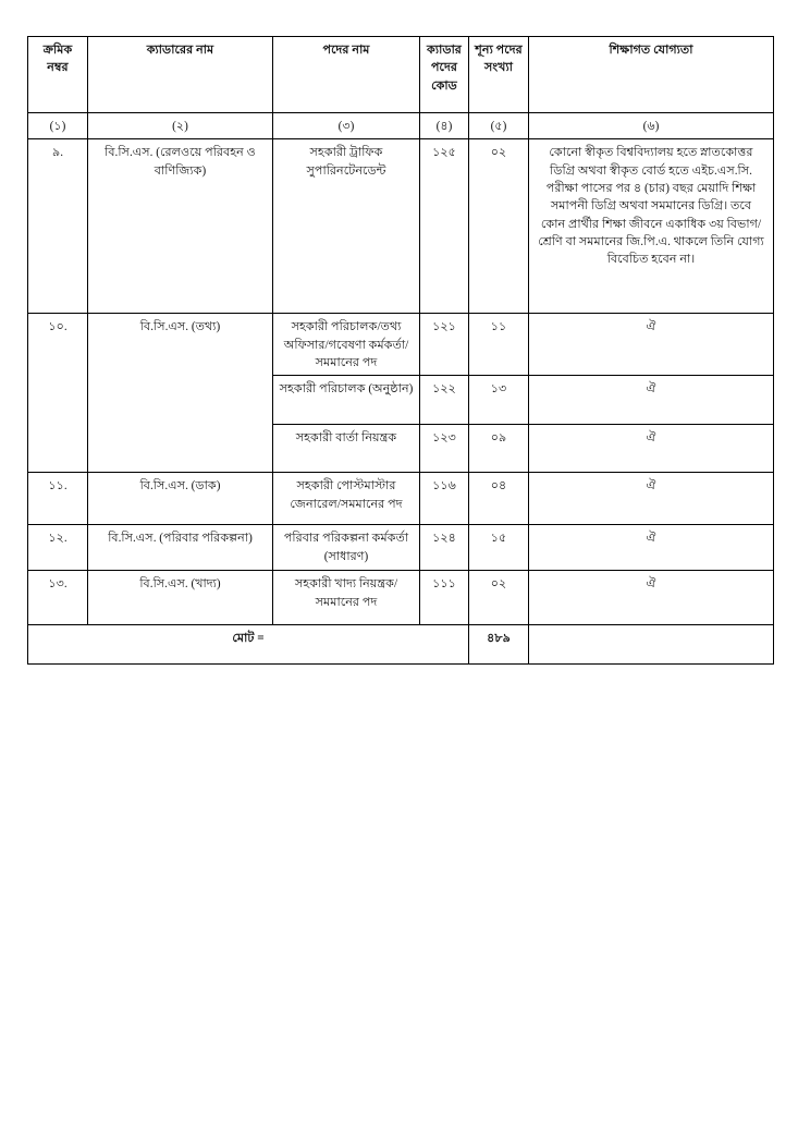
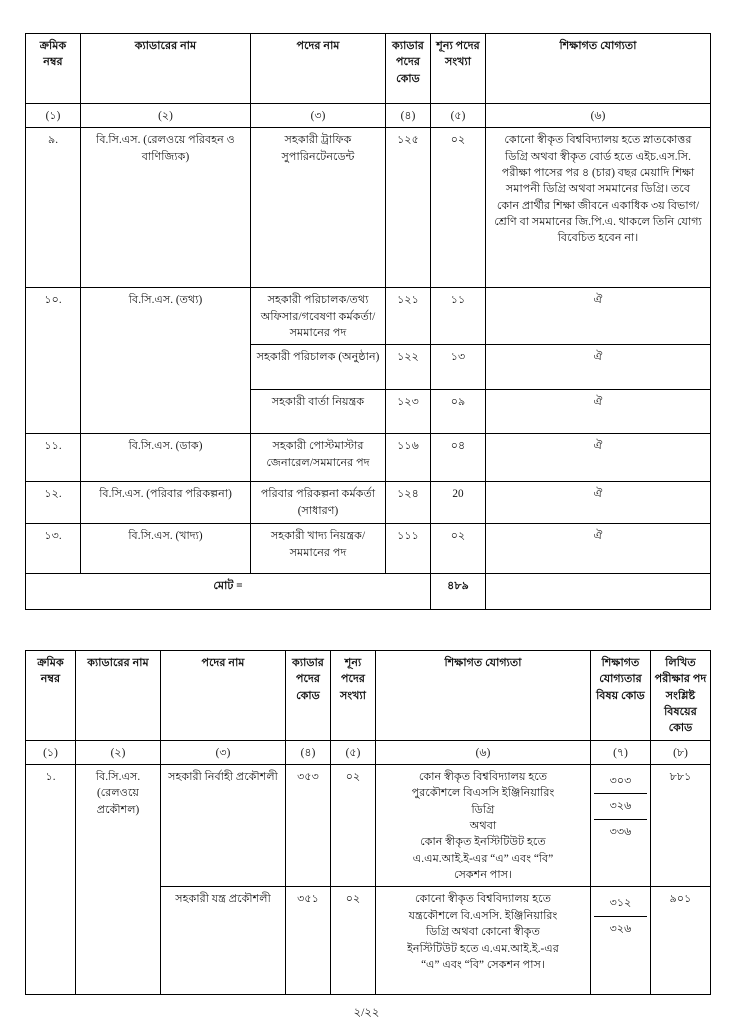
  ক্রমিক নম্বর	ক্যাডারের নাম	পদের নাম	ক্যাডার পদের কোড	শূন্য পদের সংখ্যা	শিক্ষাগত যোগ্যতা
  (১)	(২)	(৩)	(৪)	(৫)	(৬)
  ৯.	বি.সি.এস. (রেলওয়ে পরিবহন ও বাণিজ্যিক)	সহকারী ট্রাফিক সুপারিনটেনডেন্ট	১২৫	০২	কোনো স্বীকৃত বিশ্ববিদ্যালয় হতে স্নাতকোত্তর ডিগ্রি অথবা স্বীকৃত বোর্ড হতে এইচ.এস.সি. পরীক্ষা পাসের পর ৪ (চার) বছর মেয়াদি শিক্ষা সমাপনী ডিগ্রি অথবা সমমানের ডিগ্রি। তবে কোন প্রার্থীর শিক্ষা জীবনে একাধিক ৩য় বিভাগ/শ্রেণি বা সমমানের জি.পি.এ. থাকলে তিনি যোগ্য বিবেচিত হবেন না।
  ১০.	বি.সি.এস. (তথ্য)	সহকারী পরিচালক/তথ্য অফিসার/গবেষণা কর্মকর্তা/সমমানের পদ	১২১	১১	ঐ
  সহকারী পরিচালক (অনুষ্ঠান)	১২২	১৩	ঐ
  সহকারী বার্তা নিয়ন্ত্রক	১২৩	০৯	ঐ
  ১১.	বি.সি.এস. (ডাক)	সহকারী পোস্টমাস্টার জেনারেল/সমমানের পদ	১১৬	০৪	ঐ
- ১২.	বি.সি.এস. (পরিবার পরিকল্পনা)	পরিবার পরিকল্পনা কর্মকর্তা (সাধারণ)	১২৪	১৫	ঐ
+ ১২.	বি.সি.এস. (পরিবার পরিকল্পনা)	পরিবার পরিকল্পনা কর্মকর্তা (সাধারণ)	১২৪	20	ঐ
  ১৩.	বি.সি.এস. (খাদ্য)	সহকারী খাদ্য নিয়ন্ত্রক/সমমানের পদ	১১১	০২	ঐ
  মোট =	৪৮৯
+ ক্রমিক নম্বর	ক্যাডারের নাম	পদের নাম	ক্যাডার পদের কোড	শূন্য পদের সংখ্যা	শিক্ষাগত যোগ্যতা	শিক্ষাগত যোগ্যতার বিষয় কোড	লিখিত পরীক্ষার পদ সংশ্লিষ্ট বিষয়ের কোড
+ (১)	(২)	(৩)	(৪)	(৫)	(৬)	(৭)	(৮)
+ ১.	বি.সি.এস. (রেলওয়ে প্রকৌশল)	সহকারী নির্বাহী প্রকৌশলী	৩৫৩	০২	কোন স্বীকৃত বিশ্ববিদ্যালয় হতে পুরকৌশলে বিএসসি ইঞ্জিনিয়ারিং ডিগ্রি অথবা কোন স্বীকৃত ইনস্টিটিউট হতে এ.এম.আই.ই-এর “এ” এবং “বি” সেকশন পাস।	৩০৩ ৩২৬ ৩৩৬	৮৮১
+ সহকারী যন্ত্র প্রকৌশলী	৩৫১	০২	কোনো স্বীকৃত বিশ্ববিদ্যালয় হতে যন্ত্রকৌশলে বি.এসসি. ইঞ্জিনিয়ারিং ডিগ্রি অথবা কোনো স্বীকৃত ইনস্টিটিউট হতে এ.এম.আই.ই.-এর “এ” এবং “বি” সেকশন পাস।	৩১২ ৩২৬	৯০১
+ ২/২২
